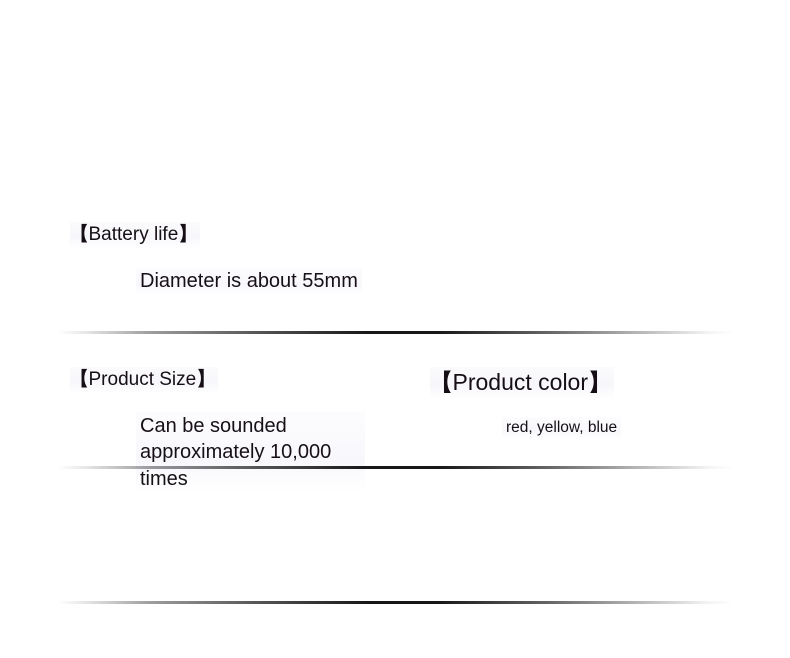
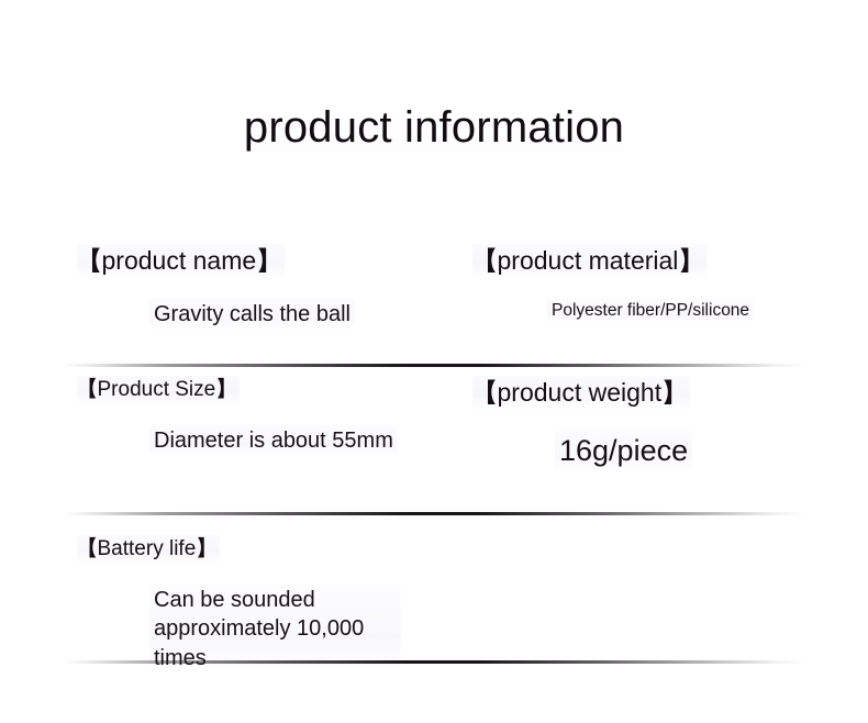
+ product information
+ 【product name】 Gravity calls the ball
+ 【product material】 Polyester fiber/PP/silicone
- 【Battery life】 Diameter is about 55mm
+ 【Product Size】 Diameter is about 55mm
+ 【product weight】 16g/piece
- 【Product Size】 Can be sounded
+ 【Battery life】 Can be sounded
  approximately 10,000 times
- 【Product color】 red, yellow, blue
